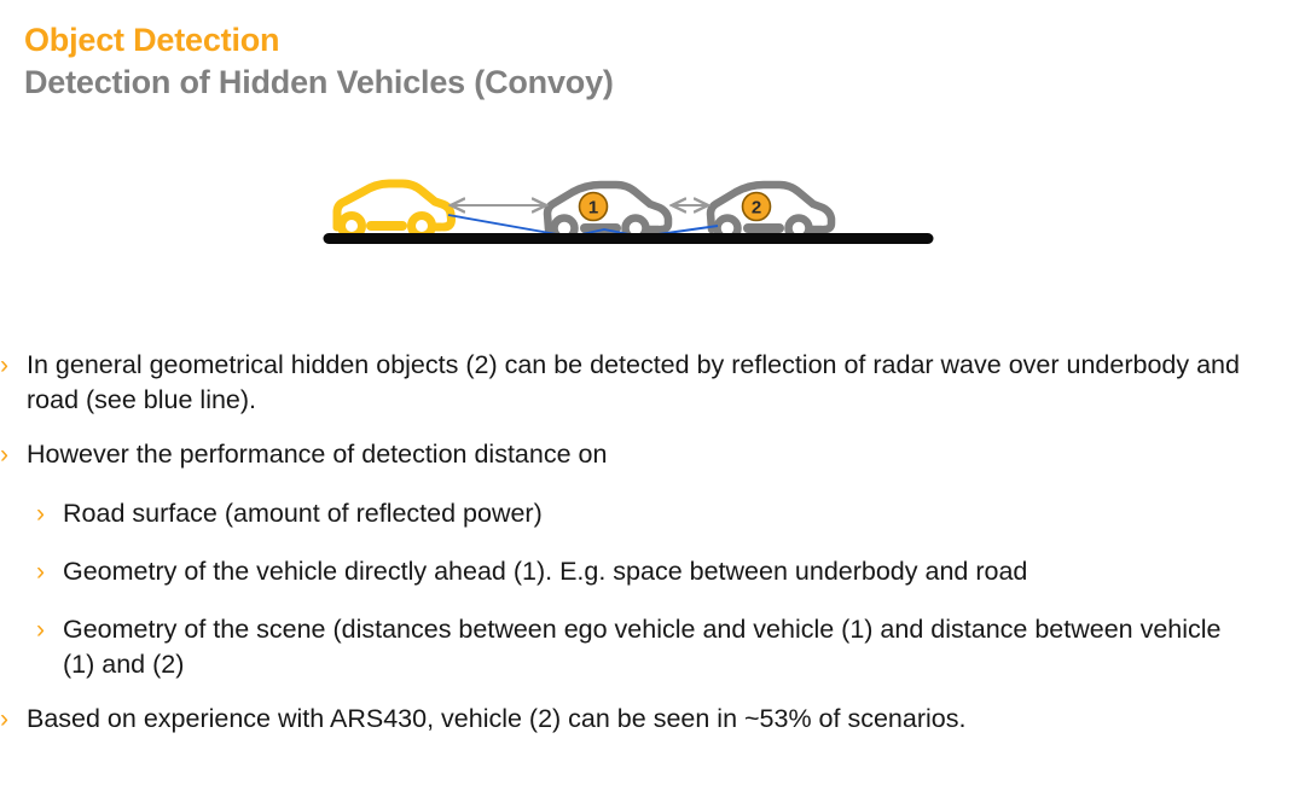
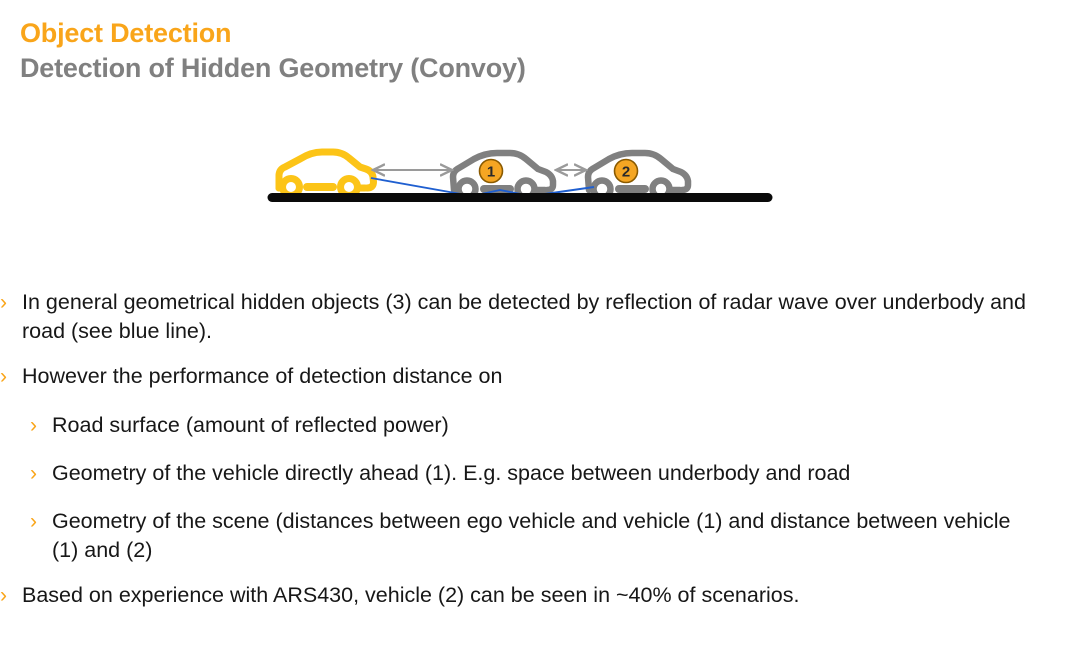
  Object Detection
- Detection of Hidden Vehicles (Convoy)
+ Detection of Hidden Geometry (Convoy)
  1
  2
  ›
- In general geometrical hidden objects (2) can be detected by reflection of radar wave over underbody and road (see blue line).
+ In general geometrical hidden objects (3) can be detected by reflection of radar wave over underbody and road (see blue line).
  ›
  However the performance of detection distance on
  ›
  Road surface (amount of reflected power)
  ›
  Geometry of the vehicle directly ahead (1). E.g. space between underbody and road
  ›
  Geometry of the scene (distances between ego vehicle and vehicle (1) and distance between vehicle (1) and (2)
  ›
- Based on experience with ARS430, vehicle (2) can be seen in ~53% of scenarios.
+ Based on experience with ARS430, vehicle (2) can be seen in ~40% of scenarios.
